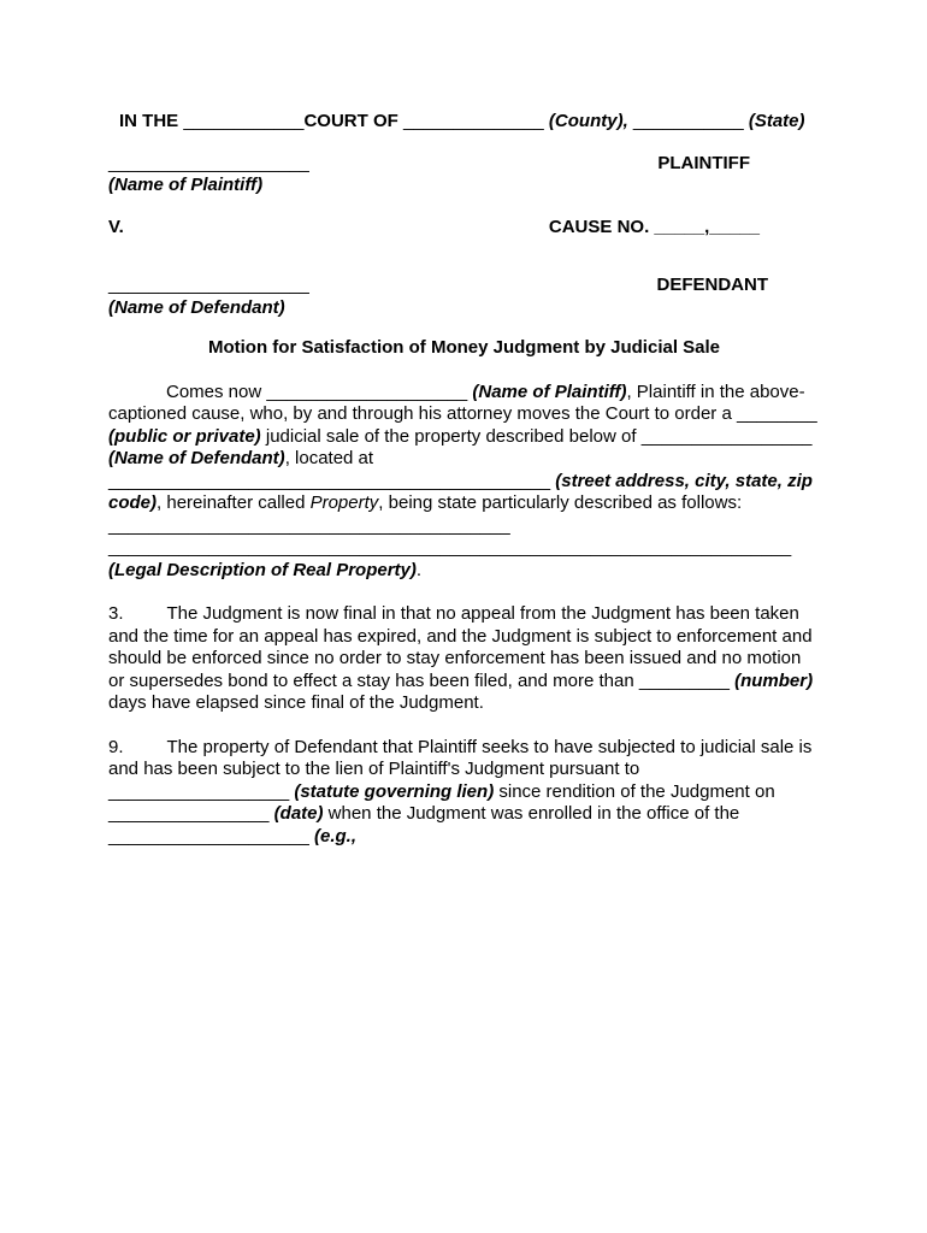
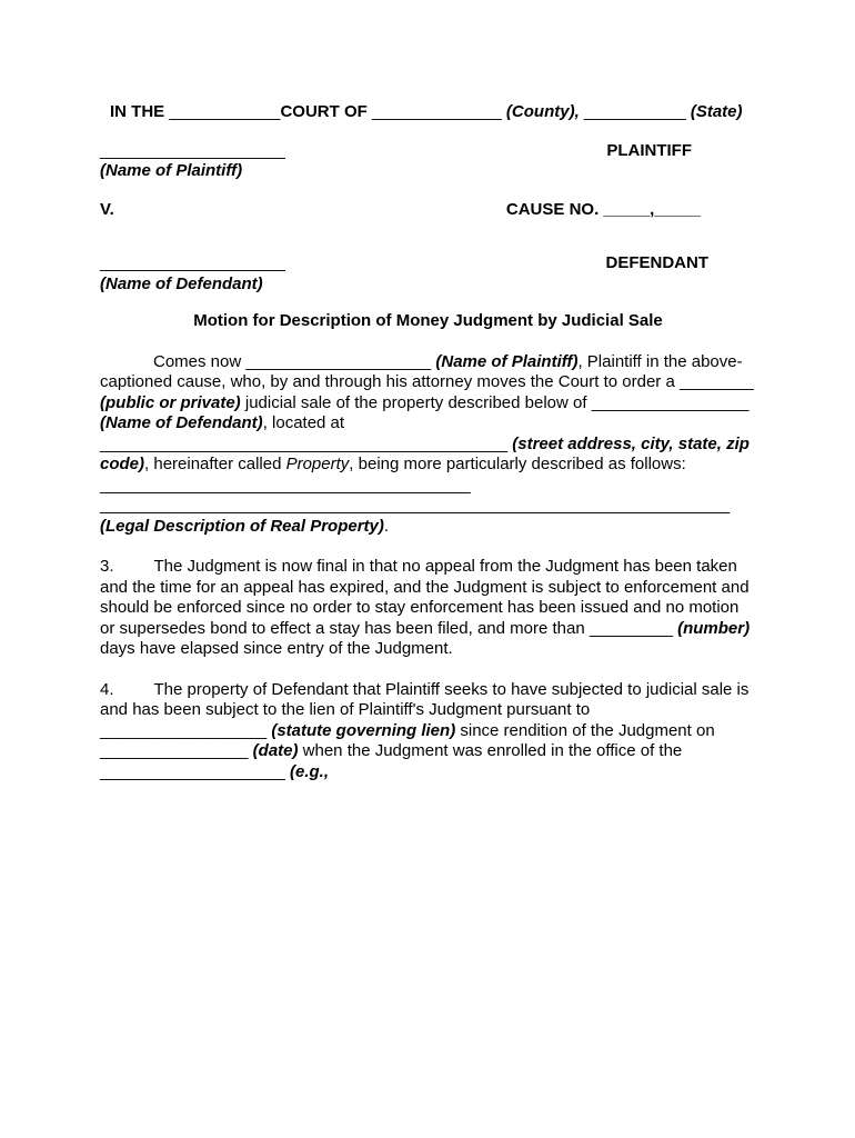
  IN THE ____________COURT OF ______________ (County), ___________ (State)
  ____________________
  (Name of Plaintiff)
  PLAINTIFF
  V.
  CAUSE NO. _____,_____
  ____________________
  (Name of Defendant)
  DEFENDANT
- Motion for Satisfaction of Money Judgment by Judicial Sale
+ Motion for Description of Money Judgment by Judicial Sale
- Comes now ____________________ (Name of Plaintiff), Plaintiff in the above-captioned cause, who, by and through his attorney moves the Court to order a ________ (public or private) judicial sale of the property described below of _________________ (Name of Defendant), located at ____________________________________________ (street address, city, state, zip code), hereinafter called Property, being state particularly described as follows: ________________________________________ ____________________________________________________________________ (Legal Description of Real Property).
+ Comes now ____________________ (Name of Plaintiff), Plaintiff in the above-captioned cause, who, by and through his attorney moves the Court to order a ________ (public or private) judicial sale of the property described below of _________________ (Name of Defendant), located at ____________________________________________ (street address, city, state, zip code), hereinafter called Property, being more particularly described as follows: ________________________________________ ____________________________________________________________________ (Legal Description of Real Property).
- 3. The Judgment is now final in that no appeal from the Judgment has been taken and the time for an appeal has expired, and the Judgment is subject to enforcement and should be enforced since no order to stay enforcement has been issued and no motion or supersedes bond to effect a stay has been filed, and more than _________ (number) days have elapsed since final of the Judgment.
+ 3. The Judgment is now final in that no appeal from the Judgment has been taken and the time for an appeal has expired, and the Judgment is subject to enforcement and should be enforced since no order to stay enforcement has been issued and no motion or supersedes bond to effect a stay has been filed, and more than _________ (number) days have elapsed since entry of the Judgment.
- 9. The property of Defendant that Plaintiff seeks to have subjected to judicial sale is and has been subject to the lien of Plaintiff's Judgment pursuant to __________________ (statute governing lien) since rendition of the Judgment on ________________ (date) when the Judgment was enrolled in the office of the ____________________ (e.g.,
+ 4. The property of Defendant that Plaintiff seeks to have subjected to judicial sale is and has been subject to the lien of Plaintiff's Judgment pursuant to __________________ (statute governing lien) since rendition of the Judgment on ________________ (date) when the Judgment was enrolled in the office of the ____________________ (e.g.,
